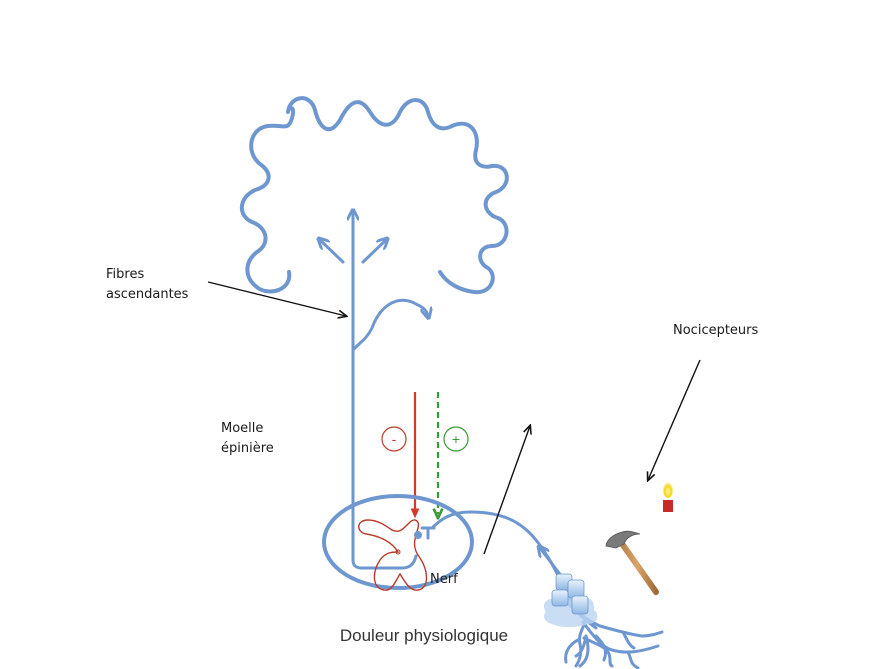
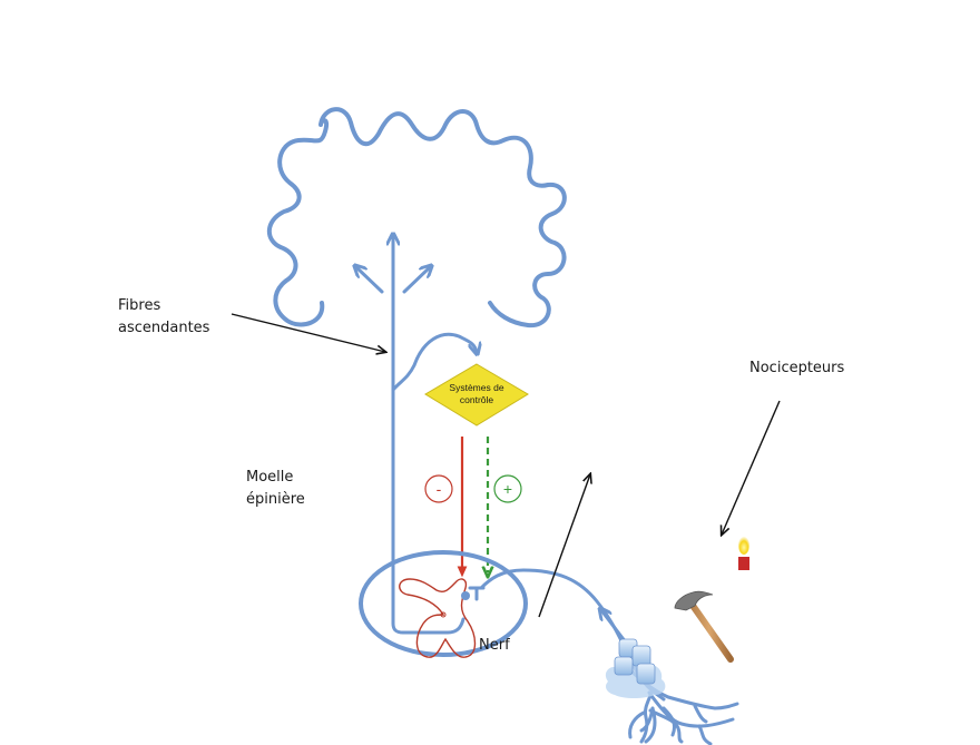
+ Systèmes de
+ contrôle
  -
  +
  Fibres
  ascendantes
  Moelle
  épinière
  Nocicepteurs
  Nerf
- Douleur physiologique
